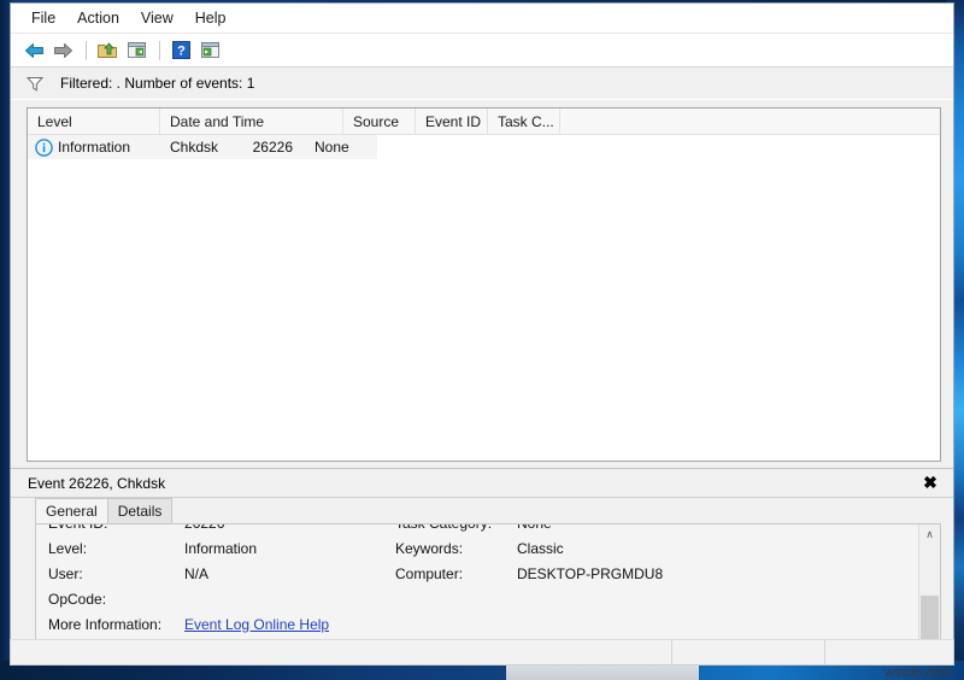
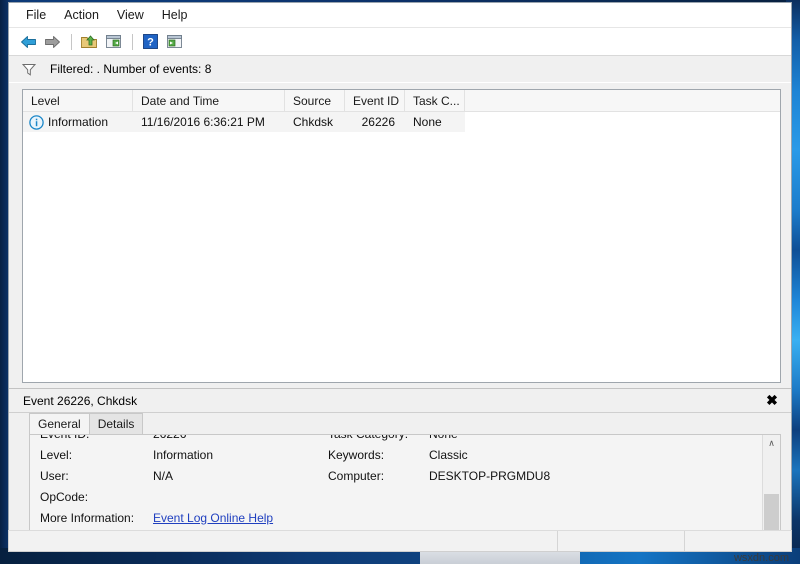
  File
  Action
  View
  Help
  ?
- Filtered: . Number of events: 1
+ Filtered: . Number of events: 8
  Level
  Date and Time
  Source
  Event ID
  Task C...
  Information
+ 11/16/2016 6:36:21 PM
  Chkdsk
  26226
  None
  Event 26226, Chkdsk
  ✖
  General
  Details
  Level:
  Information
  Keywords:
  Classic
  User:
  N/A
  Computer:
  DESKTOP-PRGMDU8
  OpCode:
  More Information:
  Event Log Online Help
  ∧
  wsxdn.com
